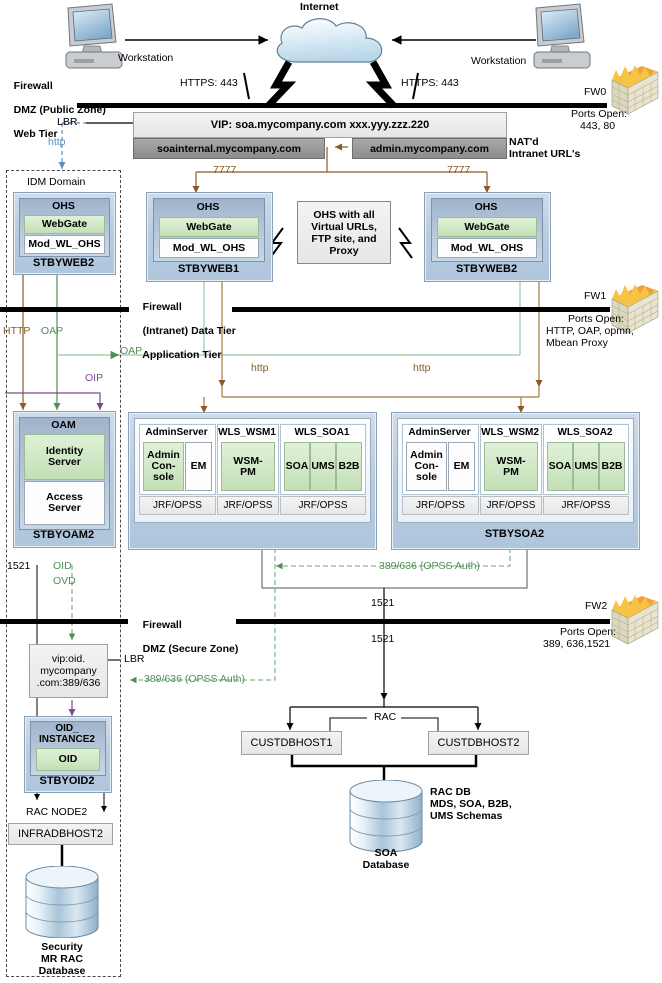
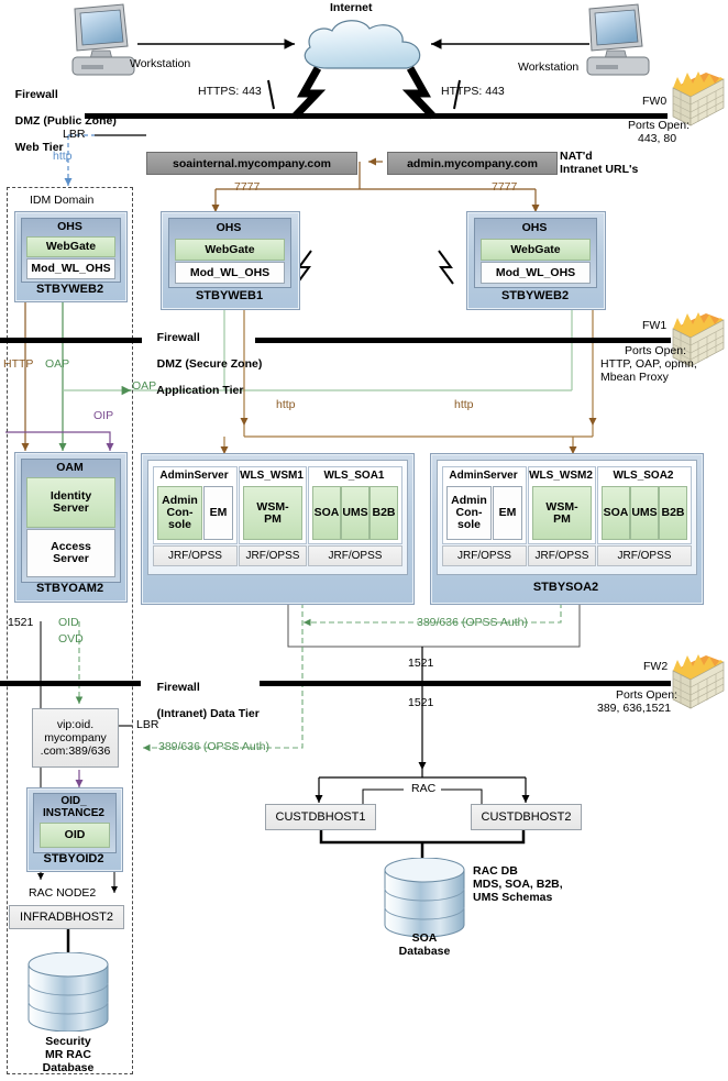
  Internet
  Workstation
  Workstation
  HTTPS: 443
  HTTPS: 443
  Firewall
  DMZ (Public Zone)
  Web Tier
  FW0
  Ports Open:
  443, 80
  LBR
- VIP: soa.mycompany.com xxx.yyy.zzz.220
  soainternal.mycompany.com
  admin.mycompany.com
  NAT'd
  Intranet URL's
  http
  7777
  7777
  IDM Domain
  OHS
  WebGate
  Mod_WL_OHS
  STBYWEB2
  HTTP
  OAP
  OIP
  OAP
  OAM
  Identity
  Server
  Access
  Server
  STBYOAM2
  1521
  OID
  OVD
  vip:oid.
  mycompany
  .com:389/636
  LBR
  OID_
  INSTANCE2
  OID
  STBYOID2
  RAC NODE2
  INFRADBHOST2
  Security
  MR RAC
  Database
  OHS
  WebGate
  Mod_WL_OHS
  STBYWEB1
  OHS
  WebGate
  Mod_WL_OHS
  STBYWEB2
- OHS with all
- Virtual URLs,
- FTP site, and
- Proxy
  Firewall
- (Intranet) Data Tier
+ DMZ (Secure Zone)
  Application Tier
  FW1
  Ports Open:
  HTTP, OAP, opmn,
  Mbean Proxy
  http
  http
  AdminServer
  Admin
  Con-
  sole
  EM
  JRF/OPSS
  WLS_WSM1
  WSM-
  PM
  JRF/OPSS
  WLS_SOA1
  SOA
  UMS
  B2B
  JRF/OPSS
  AdminServer
  Admin
  Con-
  sole
  EM
  JRF/OPSS
  WLS_WSM2
  WSM-
  PM
  JRF/OPSS
  WLS_SOA2
  SOA
  UMS
  B2B
  JRF/OPSS
  STBYSOA2
  389/636 (OPSS Auth)
  1521
  Firewall
- DMZ (Secure Zone)
+ (Intranet) Data Tier
  FW2
  Ports Open:
  389, 636,1521
  1521
  389/636 (OPSS Auth)
  RAC
  CUSTDBHOST1
  CUSTDBHOST2
  RAC DB
  MDS, SOA, B2B,
  UMS Schemas
  SOA
  Database
